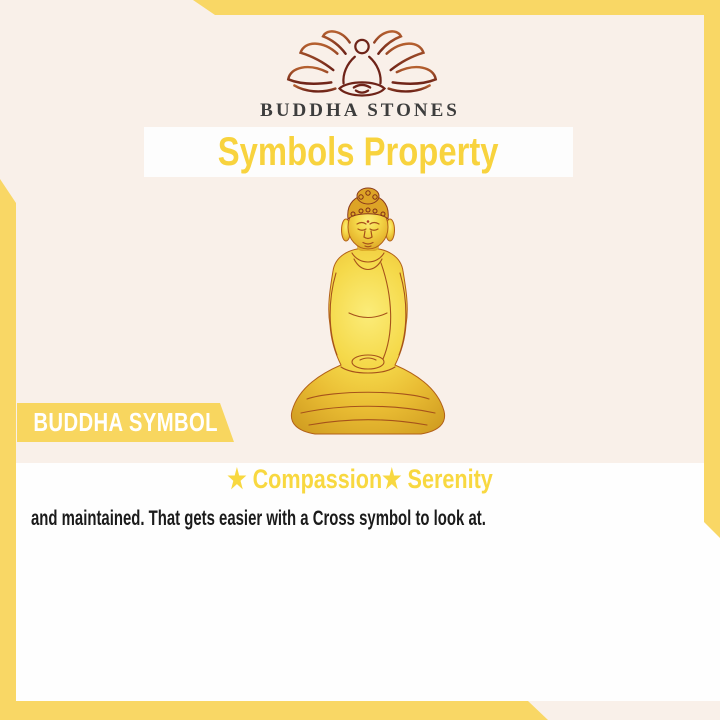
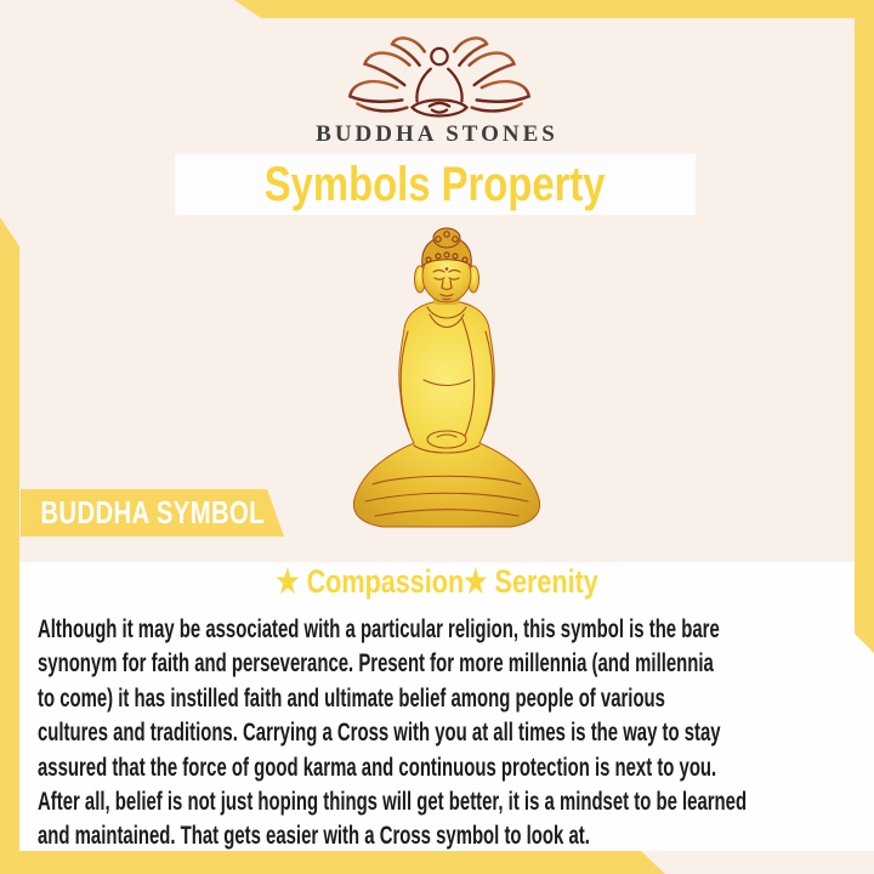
  BUDDHA STONES
  Symbols Property
  BUDDHA SYMBOL
  ★ Compassion★ Serenity
+ Although it may be associated with a particular religion, this symbol is the bare
+ synonym for faith and perseverance. Present for more millennia (and millennia
+ to come) it has instilled faith and ultimate belief among people of various
+ cultures and traditions. Carrying a Cross with you at all times is the way to stay
+ assured that the force of good karma and continuous protection is next to you.
+ After all, belief is not just hoping things will get better, it is a mindset to be learned
  and maintained. That gets easier with a Cross symbol to look at.
